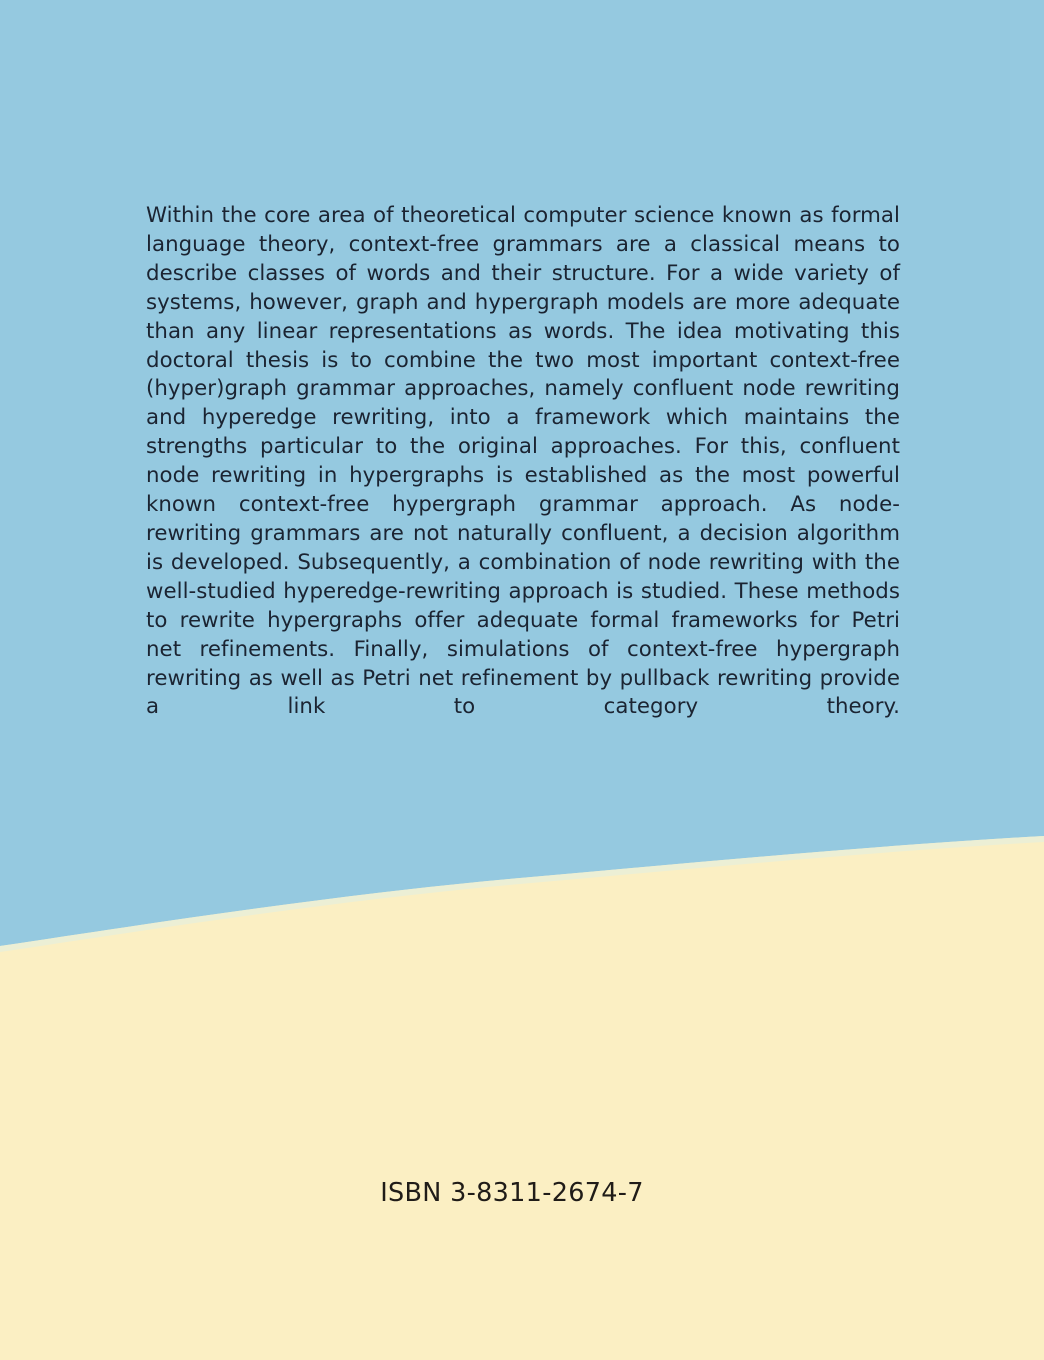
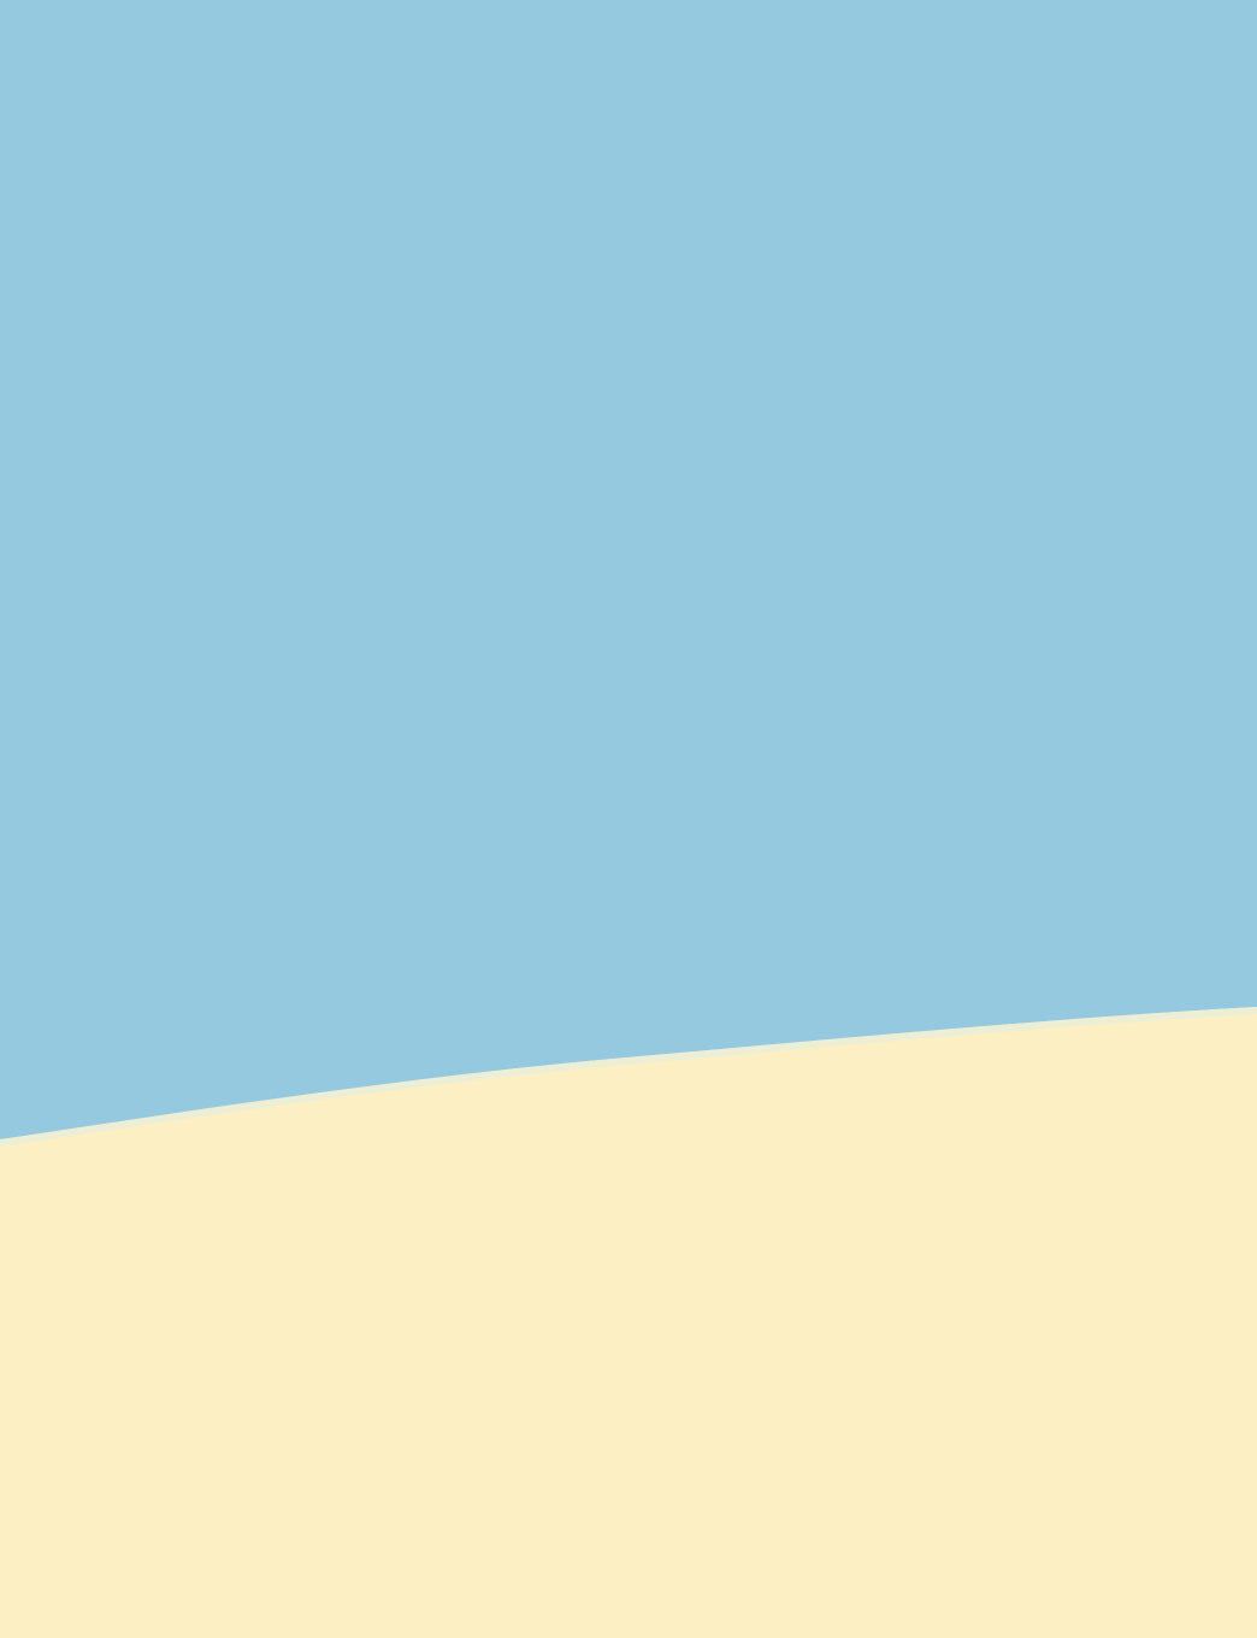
- Within the core area of theoretical computer science known as formal language theory, context-free grammars are a classical means to describe classes of words and their structure. For a wide variety of systems, however, graph and hypergraph models are more adequate than any linear representations as words. The idea motivating this doctoral thesis is to combine the two most important context-free (hyper)graph grammar approaches, namely confluent node rewriting and hyperedge rewriting, into a framework which maintains the strengths particular to the original approaches. For this, confluent node rewriting in hypergraphs is established as the most powerful known context-free hypergraph grammar approach. As node-rewriting grammars are not naturally confluent, a decision algorithm is developed. Subsequently, a combination of node rewriting with the well-studied hyperedge-rewriting approach is studied. These methods to rewrite hypergraphs offer adequate formal frameworks for Petri net refinements. Finally, simulations of context-free hypergraph rewriting as well as Petri net refinement by pullback rewriting provide a link to category theory.
- ISBN 3-8311-2674-7
